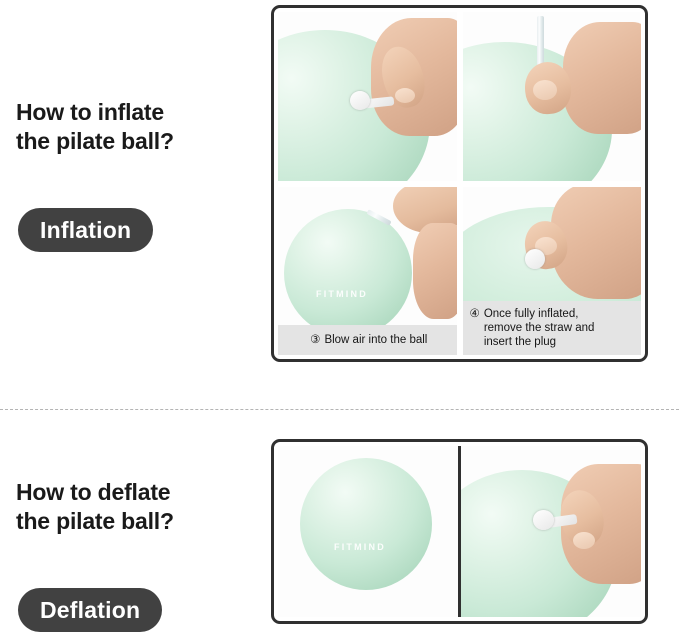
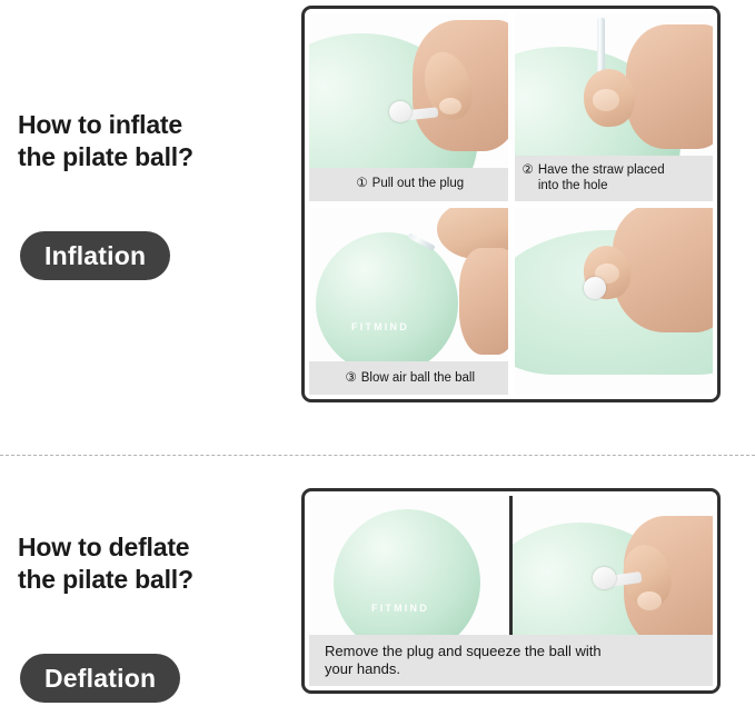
  How to inflate
  the pilate ball?
  Inflation
+ ①
+ Pull out the plug
+ ②
+ Have the straw placed
+ into the hole
  FITMIND
  ③
- Blow air into the ball
+ Blow air ball the ball
- ④
- Once fully inflated,
- remove the straw and
- insert the plug
  How to deflate
  the pilate ball?
  Deflation
  FITMIND
+ Remove the plug and squeeze the ball with
+ your hands.
